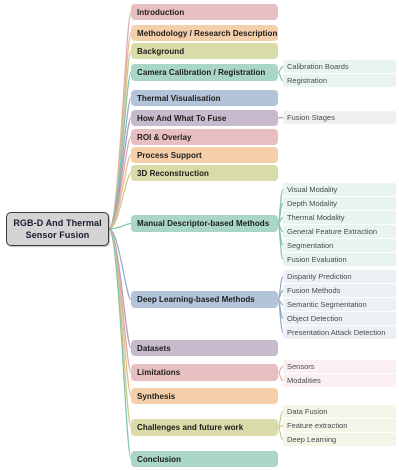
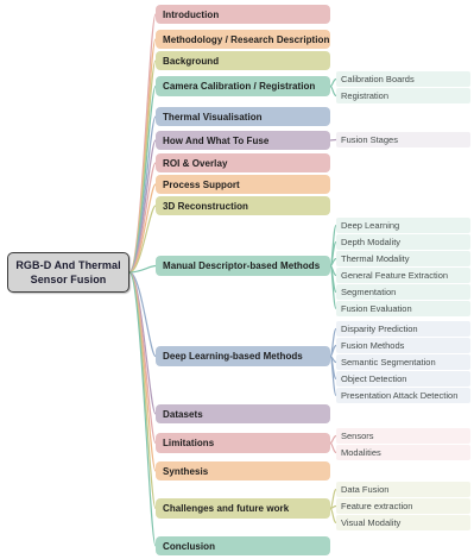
  RGB-D And Thermal Sensor Fusion
  Introduction
  Methodology / Research Description
  Background
  Camera Calibration / Registration
  Calibration Boards
  Registration
  Thermal Visualisation
  How And What To Fuse
  Fusion Stages
  ROI & Overlay
  Process Support
  3D Reconstruction
  Manual Descriptor-based Methods
- Visual Modality
+ Deep Learning
  Depth Modality
  Thermal Modality
  General Feature Extraction
  Segmentation
  Fusion Evaluation
  Deep Learning-based Methods
  Disparity Prediction
  Fusion Methods
  Semantic Segmentation
  Object Detection
  Presentation Attack Detection
  Datasets
  Limitations
  Sensors
  Modalities
  Synthesis
  Challenges and future work
  Data Fusion
  Feature extraction
- Deep Learning
+ Visual Modality
  Conclusion
